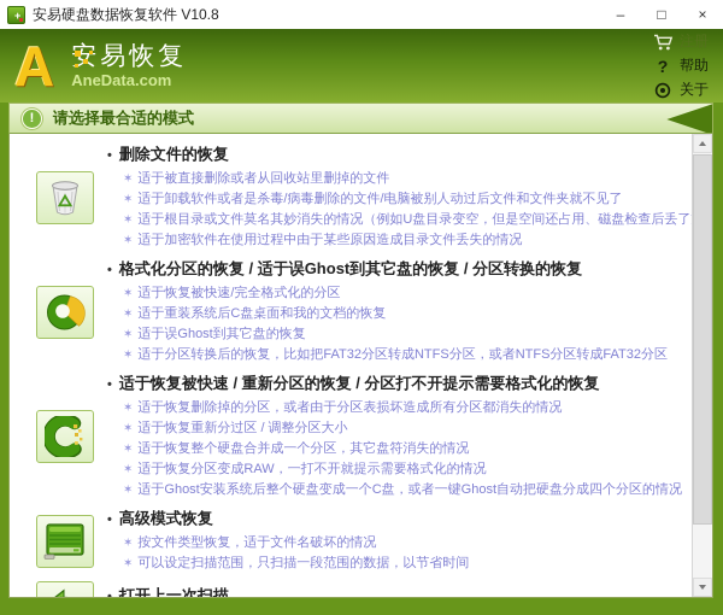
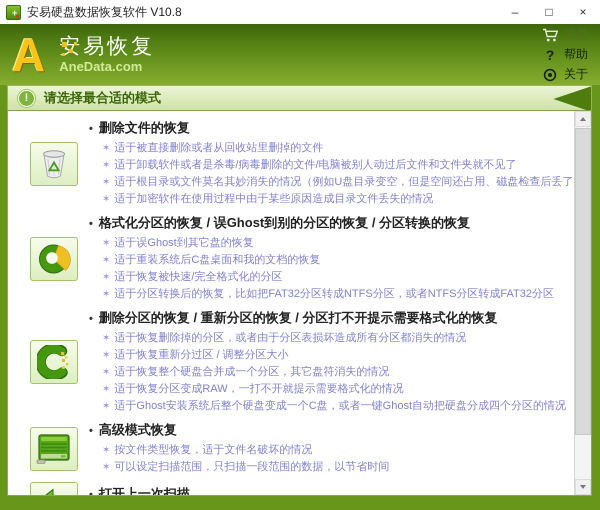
  +
  安易硬盘数据恢复软件 V10.8
  –
  □
  ×
  A
  安易恢复
  AneData.com
  ?
  帮助
  关于
  !
  请选择最合适的模式
  • 删除文件的恢复
  ✶ 适于被直接删除或者从回收站里删掉的文件
  ✶ 适于卸载软件或者是杀毒/病毒删除的文件/电脑被别人动过后文件和文件夹就不见了
  ✶ 适于根目录或文件莫名其妙消失的情况（例如U盘目录变空，但是空间还占用、磁盘检查后丢了
  ✶ 适于加密软件在使用过程中由于某些原因造成目录文件丢失的情况
- • 格式化分区的恢复 / 适于误Ghost到其它盘的恢复 / 分区转换的恢复
+ • 格式化分区的恢复 / 误Ghost到别的分区的恢复 / 分区转换的恢复
- ✶ 适于恢复被快速/完全格式化的分区
+ ✶ 适于误Ghost到其它盘的恢复
  ✶ 适于重装系统后C盘桌面和我的文档的恢复
- ✶ 适于误Ghost到其它盘的恢复
+ ✶ 适于恢复被快速/完全格式化的分区
  ✶ 适于分区转换后的恢复，比如把FAT32分区转成NTFS分区，或者NTFS分区转成FAT32分区
- • 适于恢复被快速 / 重新分区的恢复 / 分区打不开提示需要格式化的恢复
+ • 删除分区的恢复 / 重新分区的恢复 / 分区打不开提示需要格式化的恢复
  ✶ 适于恢复删除掉的分区，或者由于分区表损坏造成所有分区都消失的情况
  ✶ 适于恢复重新分过区 / 调整分区大小
  ✶ 适于恢复整个硬盘合并成一个分区，其它盘符消失的情况
  ✶ 适于恢复分区变成RAW，一打不开就提示需要格式化的情况
  ✶ 适于Ghost安装系统后整个硬盘变成一个C盘，或者一键Ghost自动把硬盘分成四个分区的情况
  • 高级模式恢复
  ✶ 按文件类型恢复，适于文件名破坏的情况
  ✶ 可以设定扫描范围，只扫描一段范围的数据，以节省时间
  打开上一次扫描
